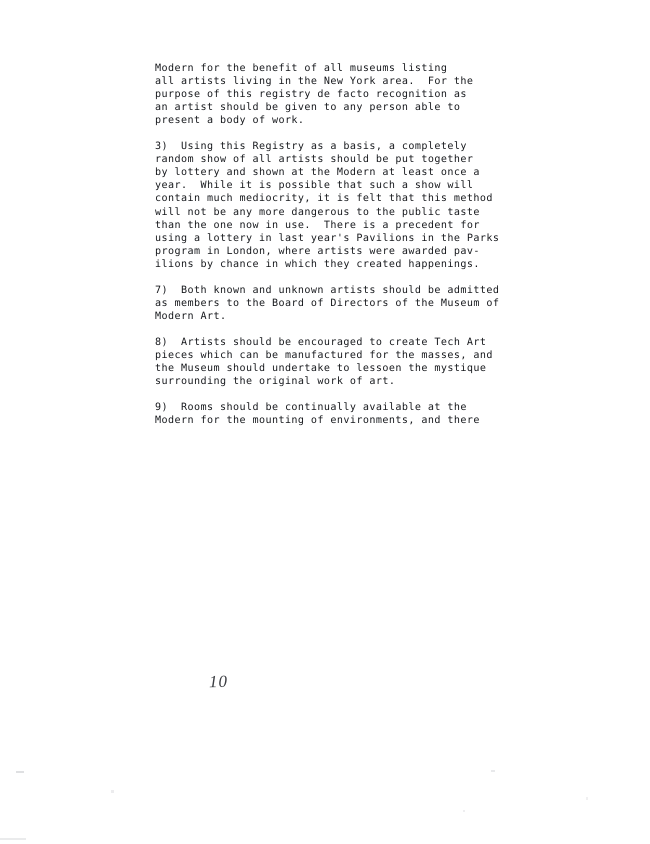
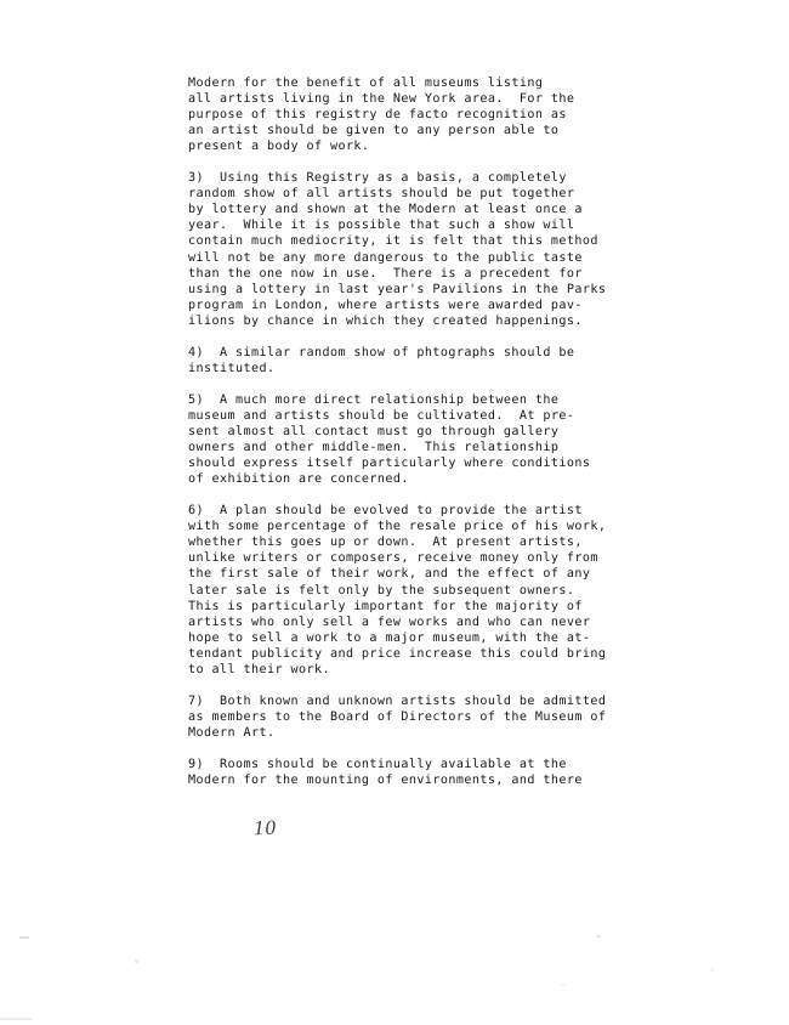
  Modern for the benefit of all museums listing
  all artists living in the New York area. For the
  purpose of this registry de facto recognition as
  an artist should be given to any person able to
  present a body of work.
  3) Using this Registry as a basis, a completely
  random show of all artists should be put together
  by lottery and shown at the Modern at least once a
  year. While it is possible that such a show will
  contain much mediocrity, it is felt that this method
  will not be any more dangerous to the public taste
  than the one now in use. There is a precedent for
  using a lottery in last year's Pavilions in the Parks
  program in London, where artists were awarded pav-
  ilions by chance in which they created happenings.
+ 4) A similar random show of phtographs should be
+ instituted.
+ 5) A much more direct relationship between the
+ museum and artists should be cultivated. At pre-
+ sent almost all contact must go through gallery
+ owners and other middle-men. This relationship
+ should express itself particularly where conditions
+ of exhibition are concerned.
+ 6) A plan should be evolved to provide the artist
+ with some percentage of the resale price of his work,
+ whether this goes up or down. At present artists,
+ unlike writers or composers, receive money only from
+ the first sale of their work, and the effect of any
+ later sale is felt only by the subsequent owners.
+ This is particularly important for the majority of
+ artists who only sell a few works and who can never
+ hope to sell a work to a major museum, with the at-
+ tendant publicity and price increase this could bring
+ to all their work.
  7) Both known and unknown artists should be admitted
  as members to the Board of Directors of the Museum of
  Modern Art.
- 8) Artists should be encouraged to create Tech Art
- pieces which can be manufactured for the masses, and
- the Museum should undertake to lessoen the mystique
- surrounding the original work of art.
  9) Rooms should be continually available at the
  Modern for the mounting of environments, and there
